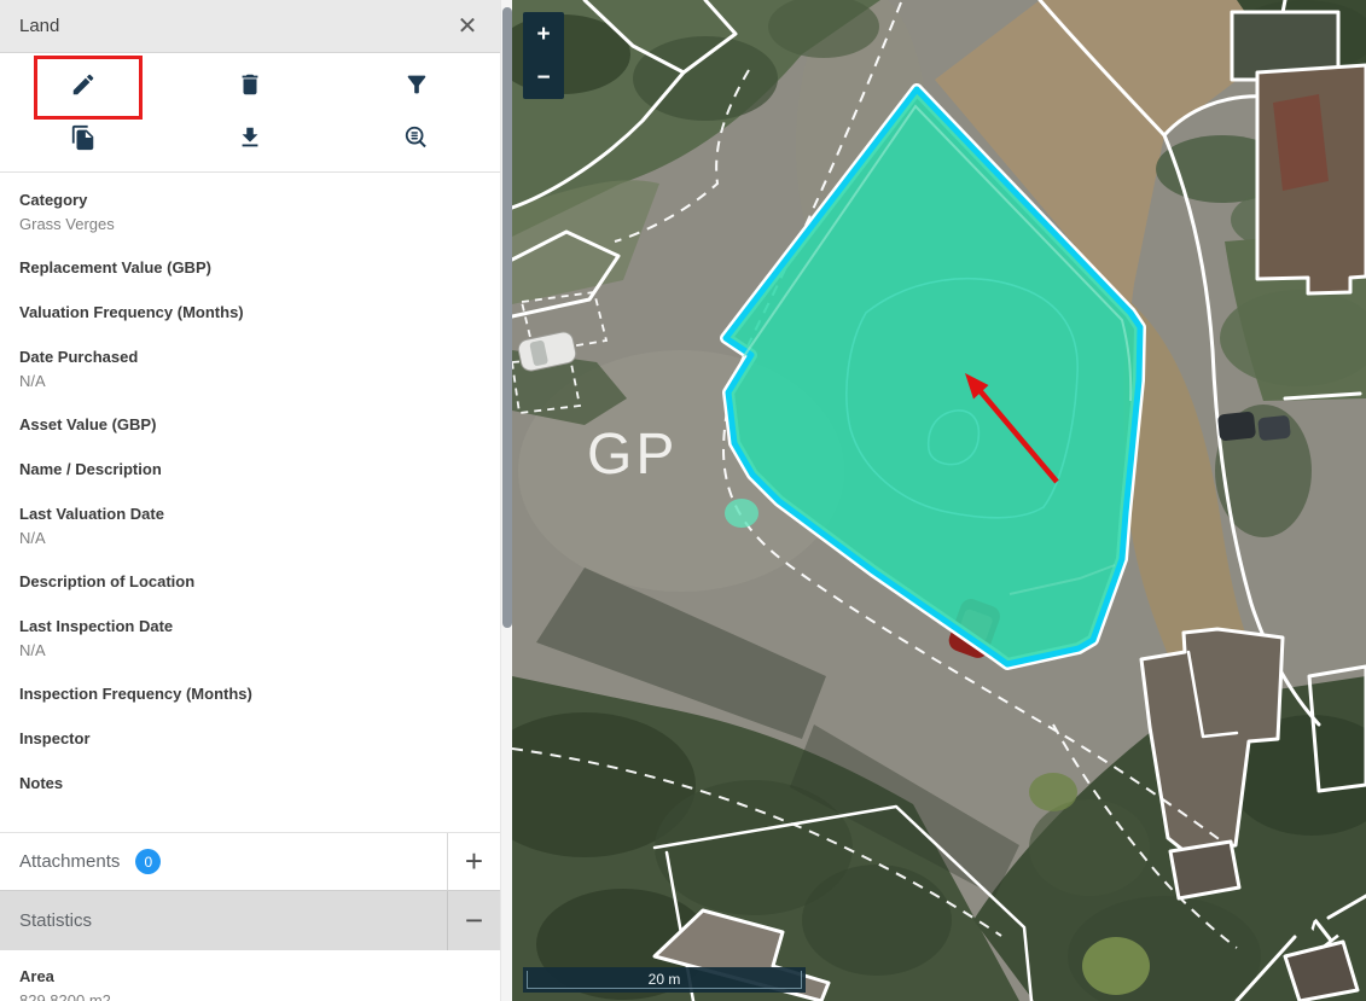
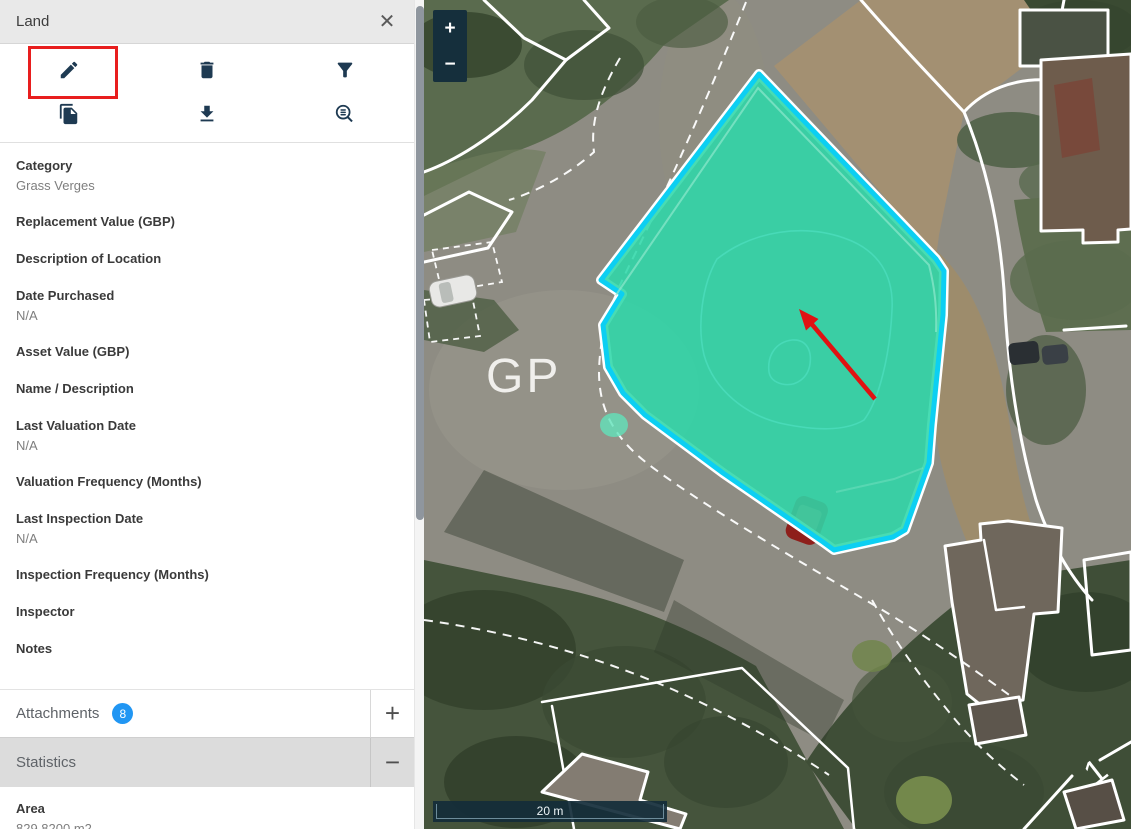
  Land
  ✕
  Category
  Grass Verges
  Replacement Value (GBP)
- Valuation Frequency (Months)
+ Description of Location
  Date Purchased
  N/A
  Asset Value (GBP)
  Name / Description
  Last Valuation Date
  N/A
- Description of Location
+ Valuation Frequency (Months)
  Last Inspection Date
  N/A
  Inspection Frequency (Months)
  Inspector
  Notes
  Attachments
- 0
+ 8
  +
  Statistics
  −
  Area
  GP
  +
  −
  20 m
